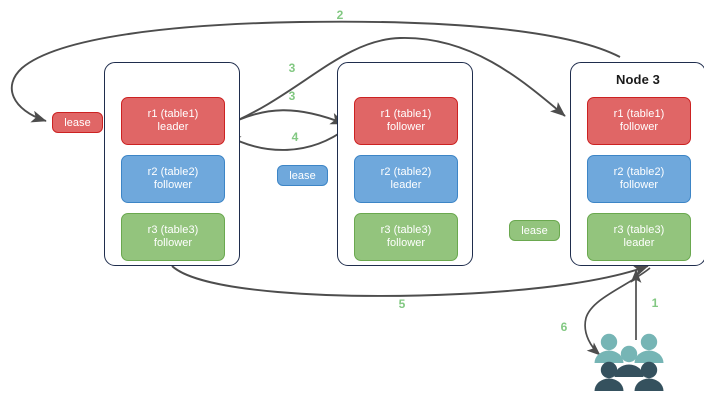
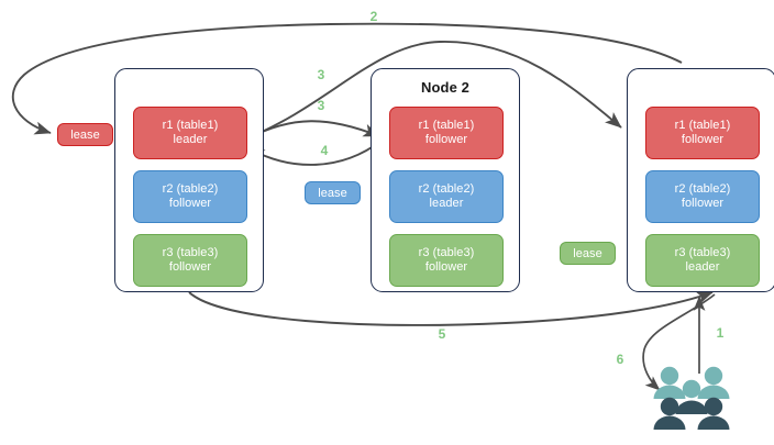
  r1 (table1)
  leader
  r2 (table2)
  follower
  r3 (table3)
  follower
+ Node 2
  r1 (table1)
  follower
  r2 (table2)
  leader
  r3 (table3)
  follower
- Node 3
  r1 (table1)
  follower
  r2 (table2)
  follower
  r3 (table3)
  leader
  lease
  lease
  lease
  2
  3
  3
  4
  5
  1
  6
